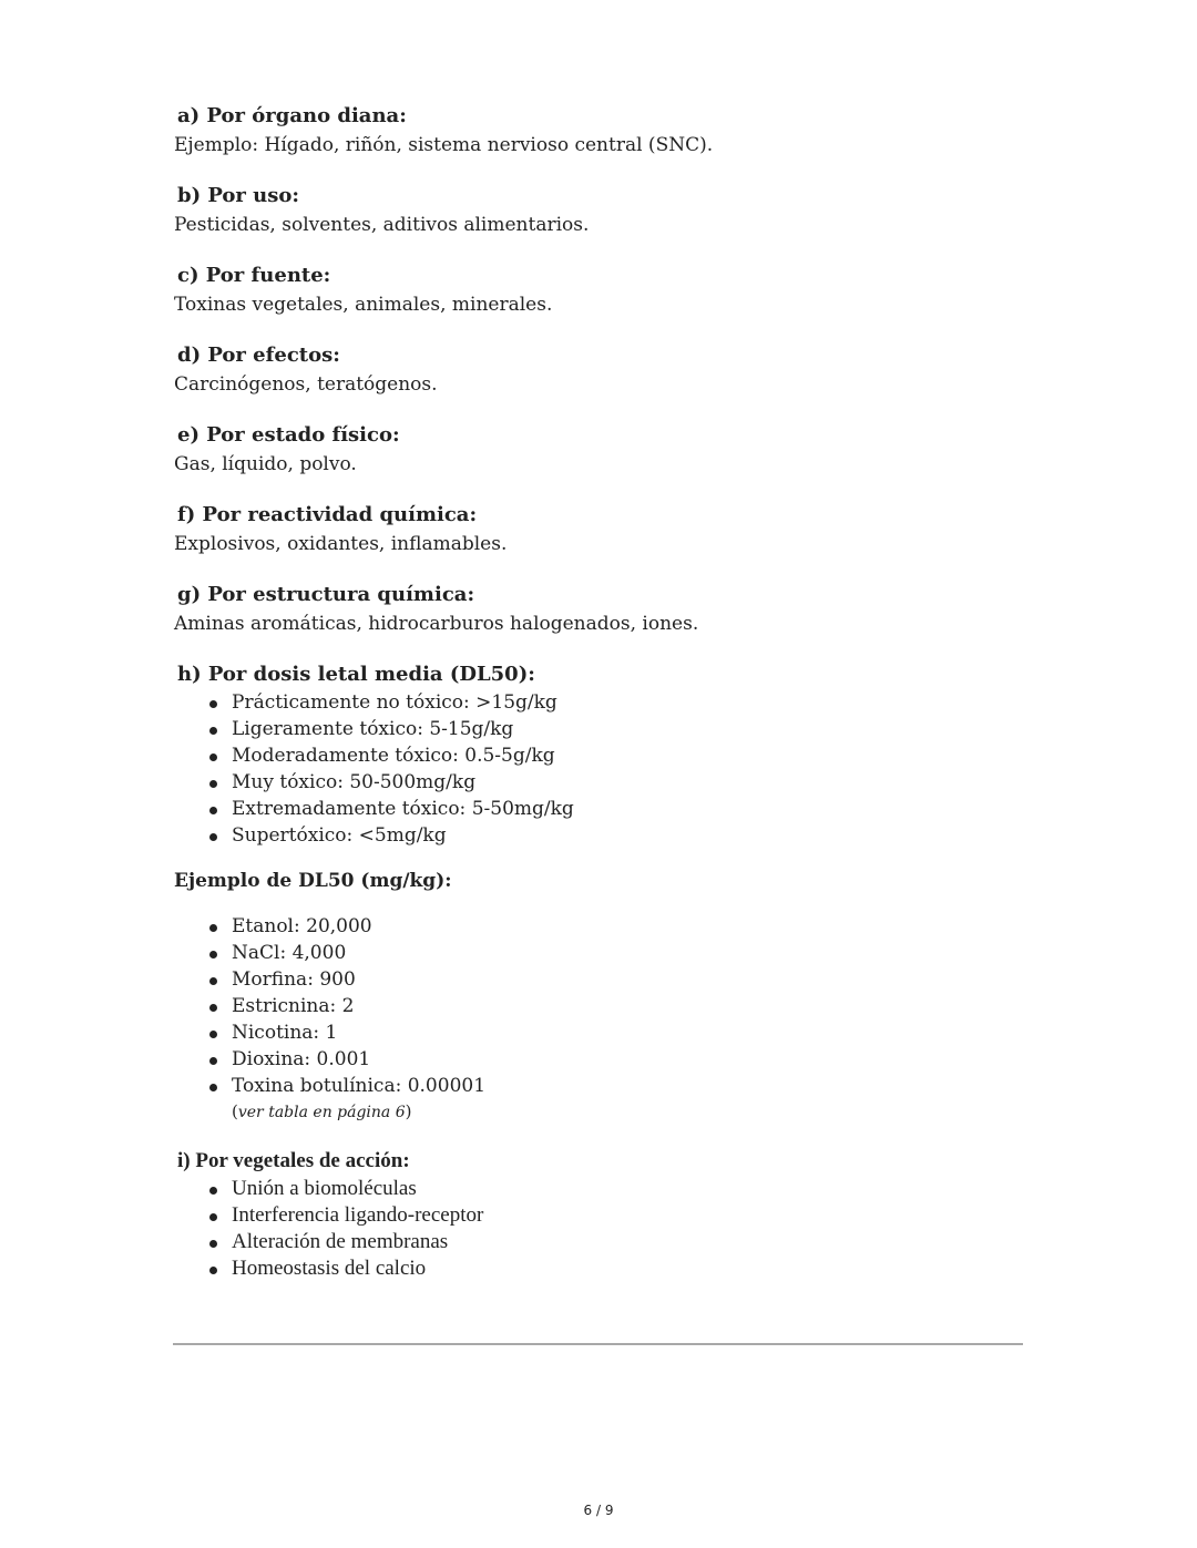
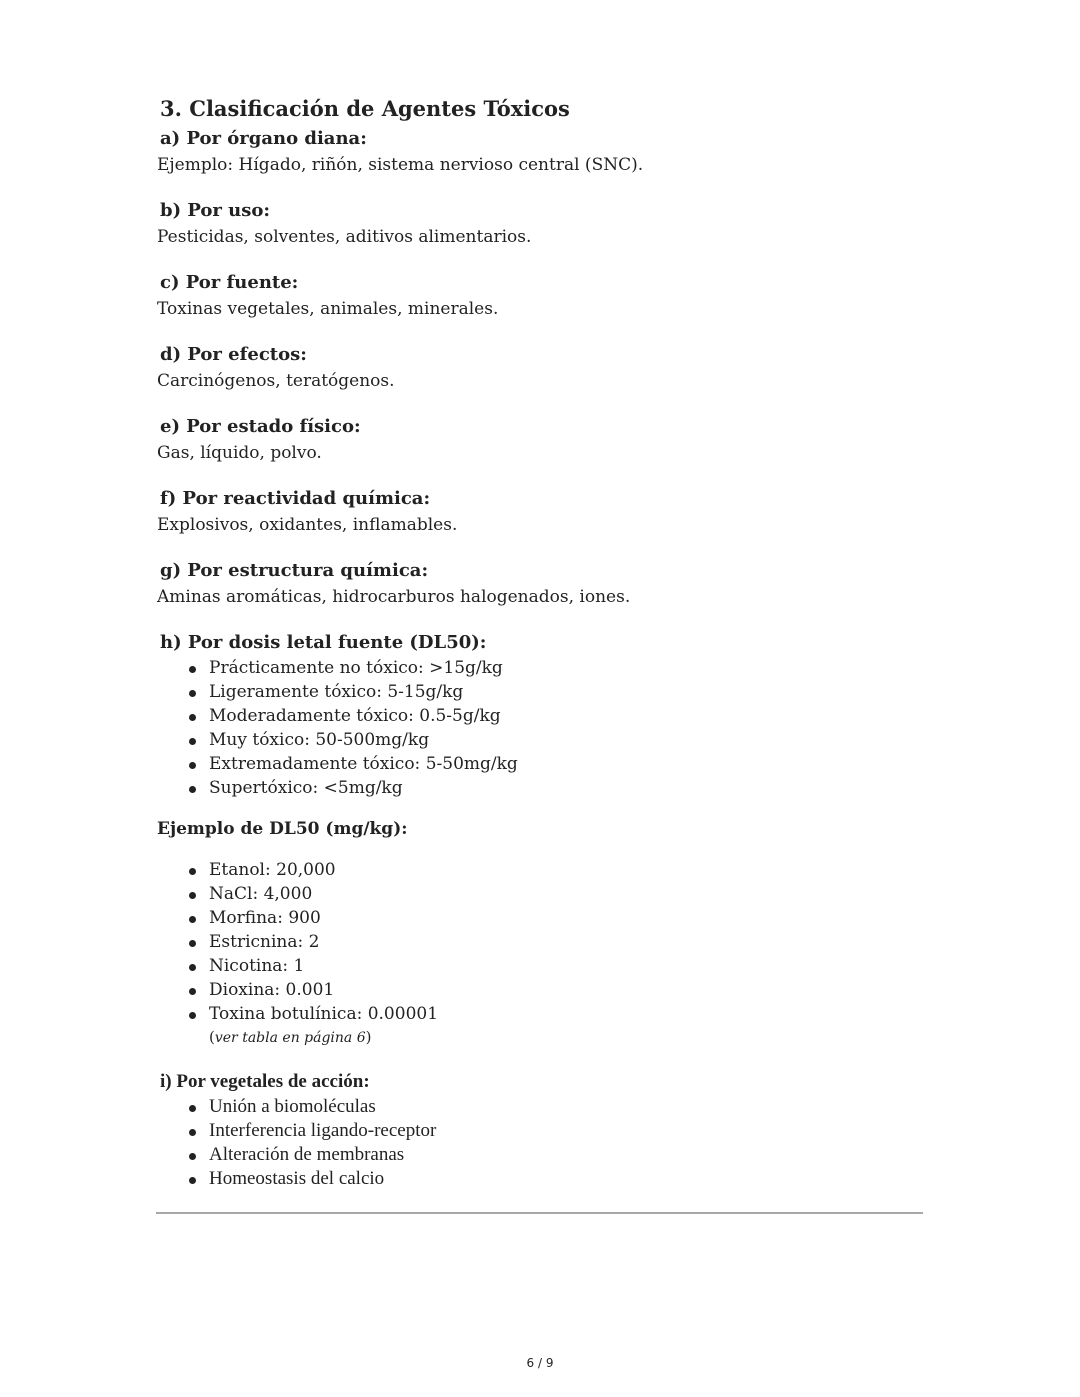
+ 3. Clasificación de Agentes Tóxicos
  a) Por órgano diana:
  Ejemplo: Hígado, riñón, sistema nervioso central (SNC).
  b) Por uso:
  Pesticidas, solventes, aditivos alimentarios.
  c) Por fuente:
  Toxinas vegetales, animales, minerales.
  d) Por efectos:
  Carcinógenos, teratógenos.
  e) Por estado físico:
  Gas, líquido, polvo.
  f) Por reactividad química:
  Explosivos, oxidantes, inflamables.
  g) Por estructura química:
  Aminas aromáticas, hidrocarburos halogenados, iones.
- h) Por dosis letal media (DL50):
+ h) Por dosis letal fuente (DL50):
  Prácticamente no tóxico: >15g/kg
  Ligeramente tóxico: 5-15g/kg
  Moderadamente tóxico: 0.5-5g/kg
  Muy tóxico: 50-500mg/kg
  Extremadamente tóxico: 5-50mg/kg
  Supertóxico: <5mg/kg
  Ejemplo de DL50 (mg/kg):
  Etanol: 20,000
  NaCl: 4,000
  Morfina: 900
  Estricnina: 2
  Nicotina: 1
  Dioxina: 0.001
  Toxina botulínica: 0.00001
  (ver tabla en página 6)
  i) Por vegetales de acción:
  Unión a biomoléculas
  Interferencia ligando-receptor
  Alteración de membranas
  Homeostasis del calcio
  6 / 9
